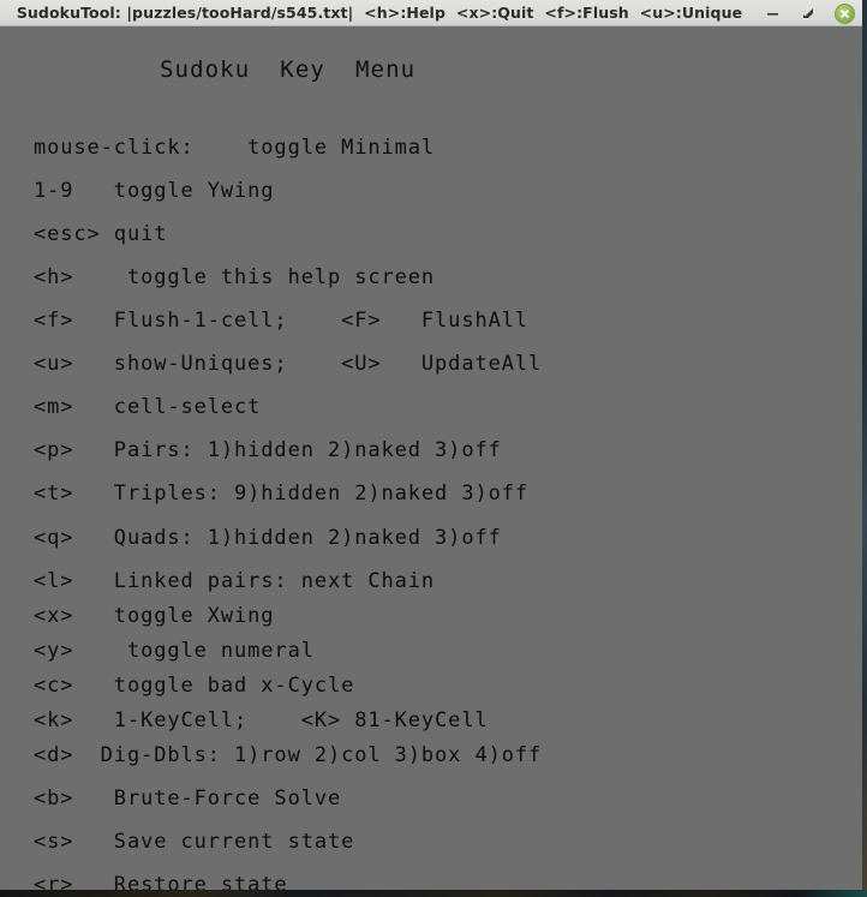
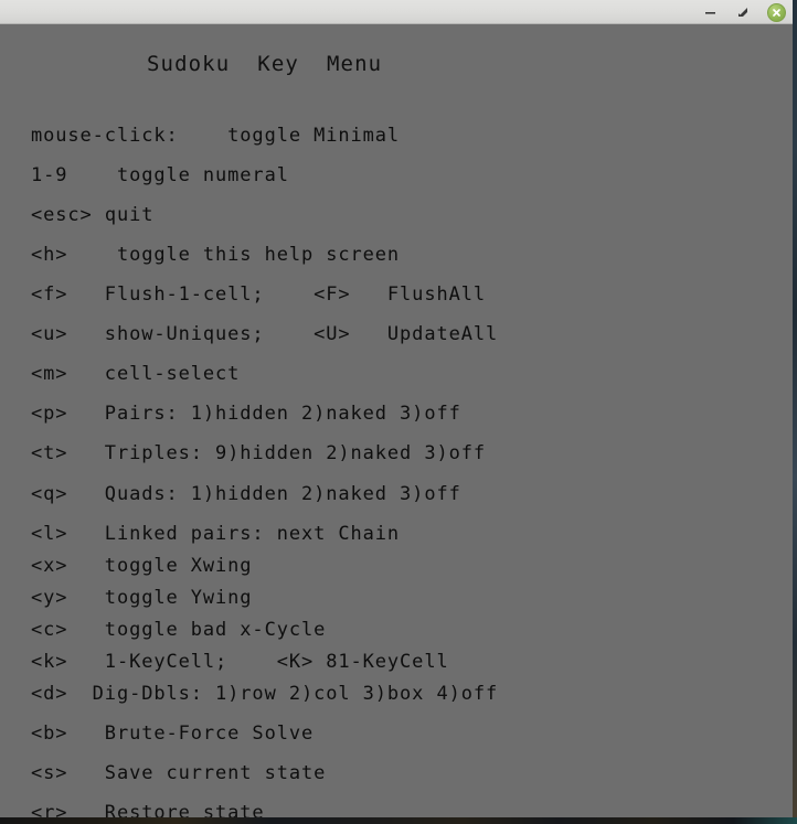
- SudokuTool: |puzzles/tooHard/s545.txt| <h>:Help <x>:Quit <f>:Flush <u>:Unique
  Sudoku Key Menu
  mouse-click: toggle Minimal
- 1-9 toggle Ywing
+ 1-9 toggle numeral
  <esc> quit
  <h> toggle this help screen
  <f> Flush-1-cell; <F> FlushAll
  <u> show-Uniques; <U> UpdateAll
  <m> cell-select
  <p> Pairs: 1)hidden 2)naked 3)off
  <t> Triples: 9)hidden 2)naked 3)off
  <q> Quads: 1)hidden 2)naked 3)off
  <l> Linked pairs: next Chain
  <x> toggle Xwing
- <y> toggle numeral
+ <y> toggle Ywing
  <c> toggle bad x-Cycle
  <k> 1-KeyCell; <K> 81-KeyCell
  <d> Dig-Dbls: 1)row 2)col 3)box 4)off
  <b> Brute-Force Solve
  <s> Save current state
  <r> Restore state
